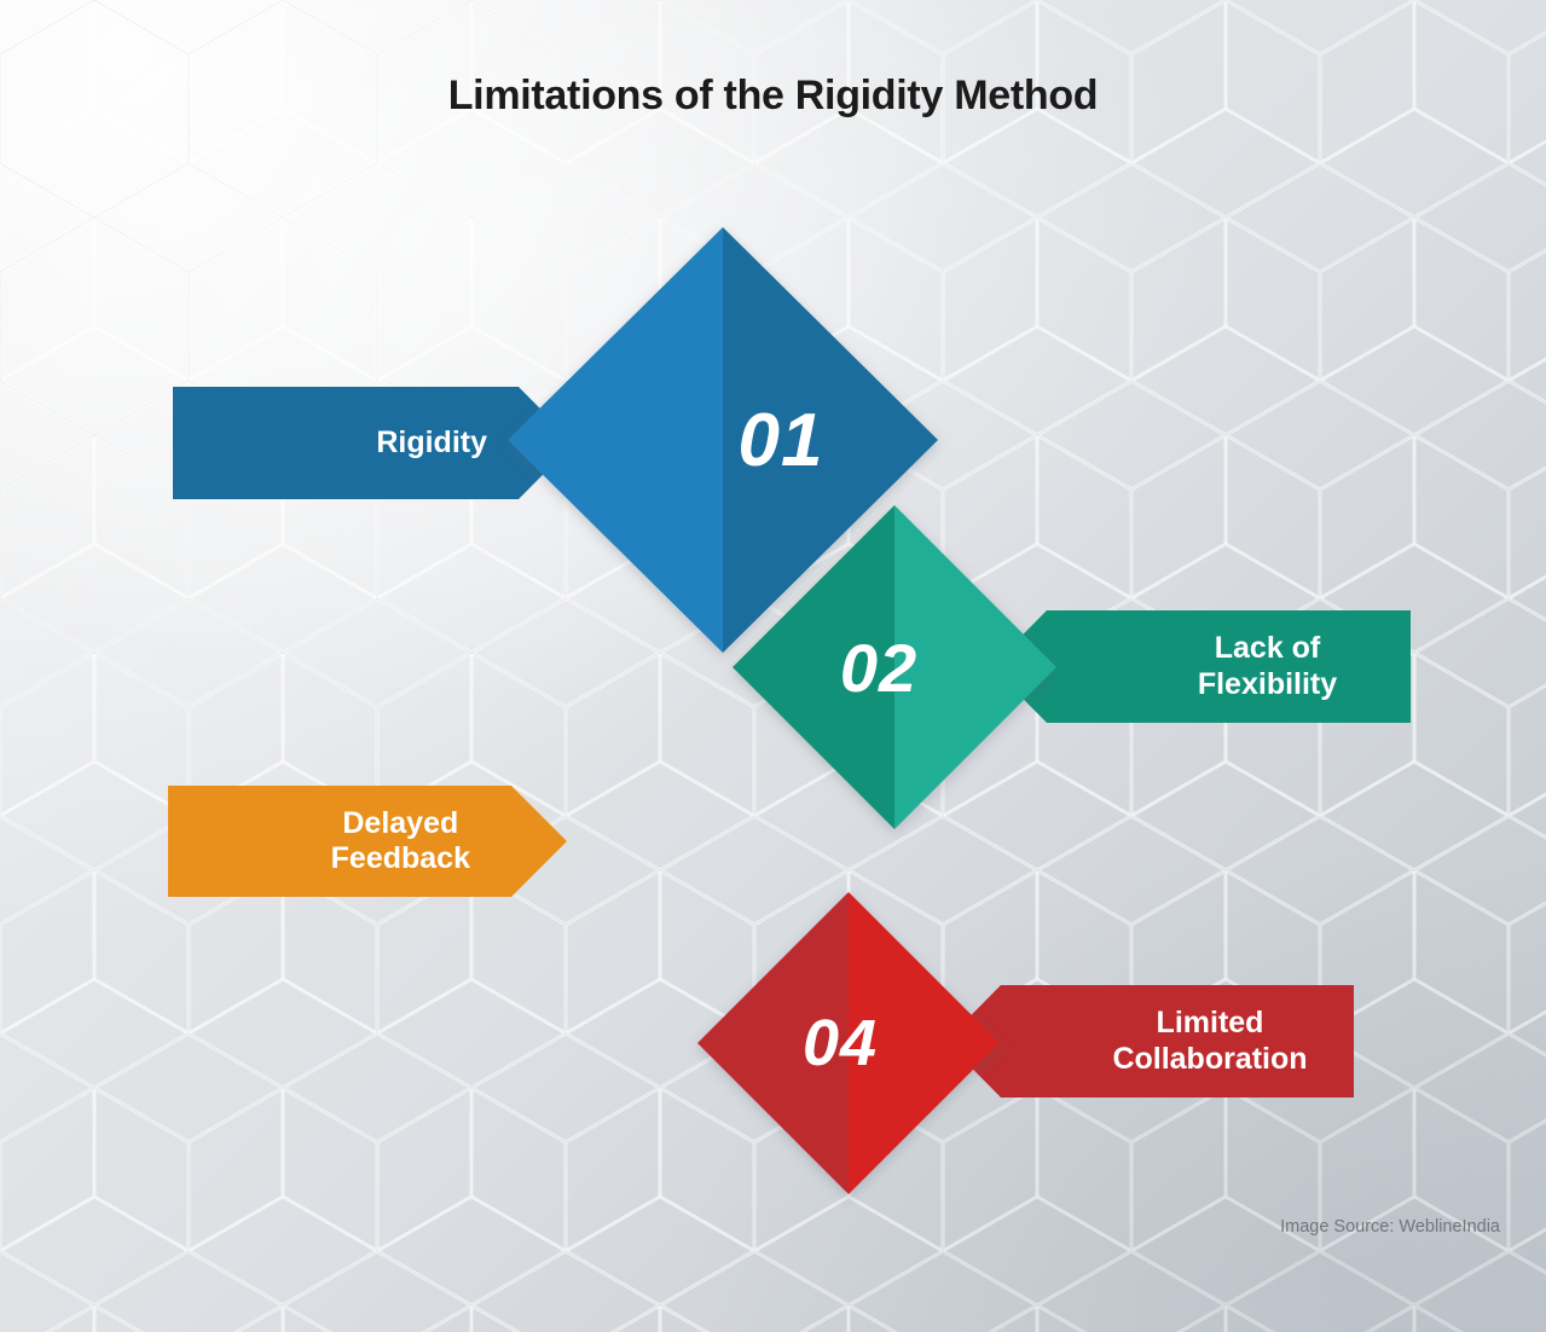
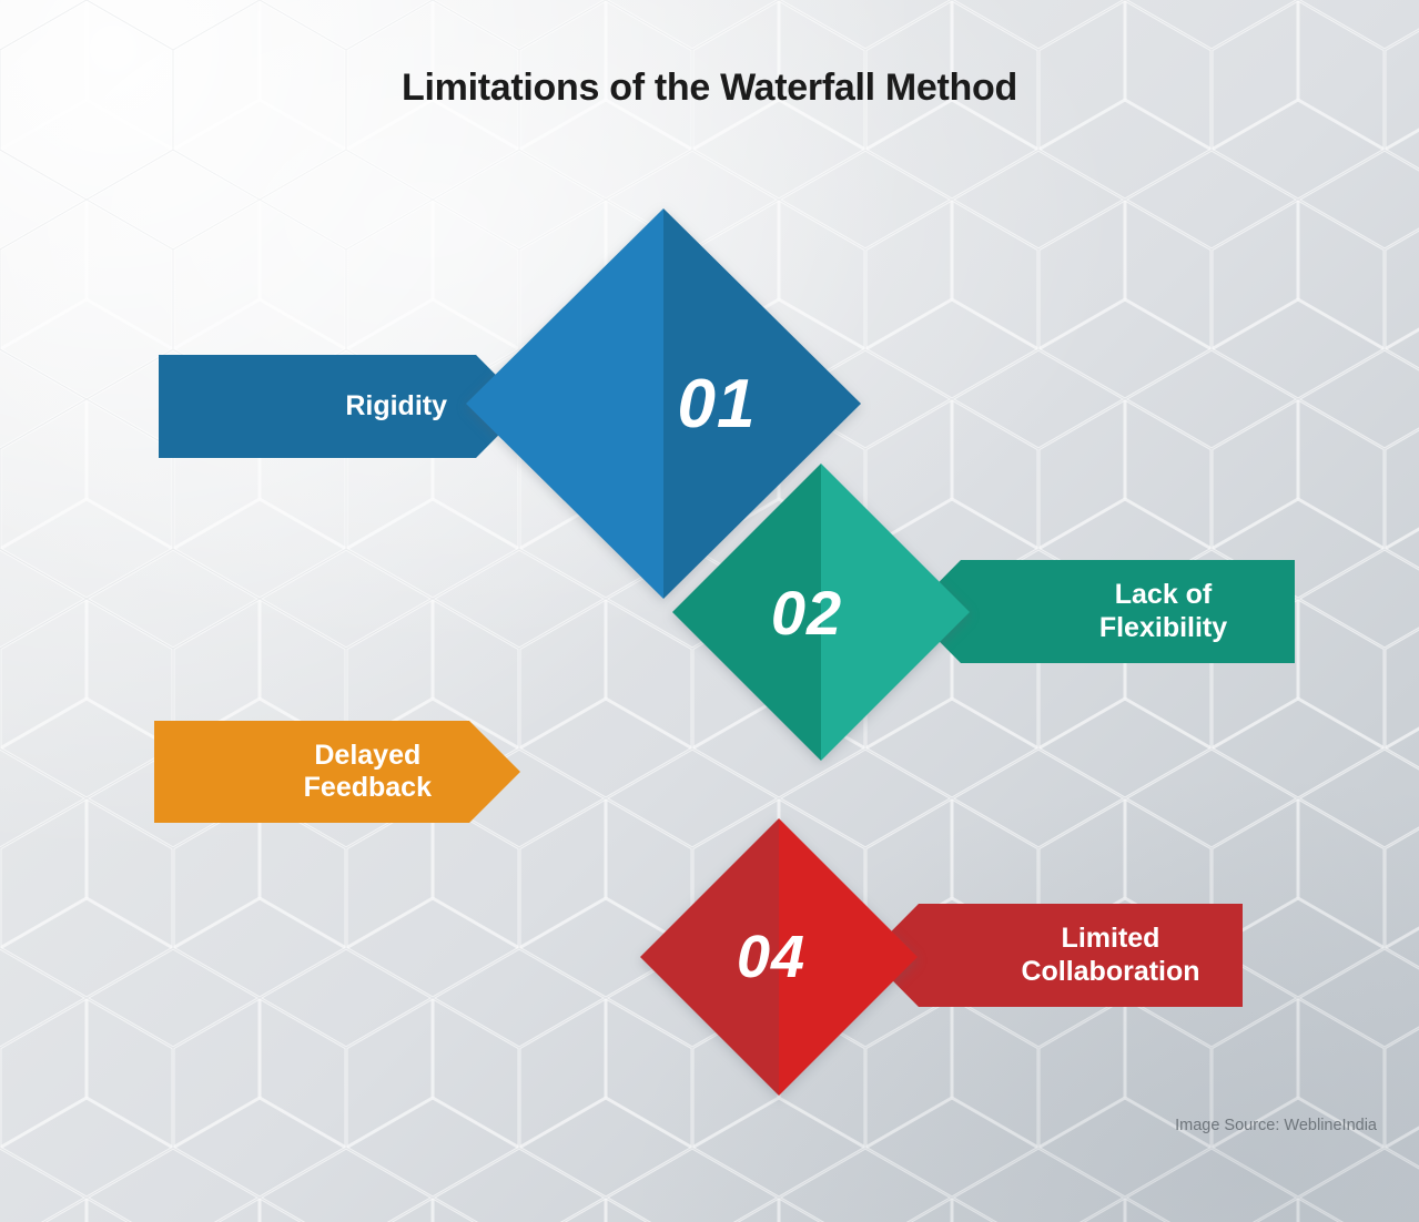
- Limitations of the Rigidity Method
+ Limitations of the Waterfall Method
  Rigidity
  01
  Lack of
  Flexibility
  02
  Delayed
  Feedback
  Limited
  Collaboration
  04
  Image Source: WeblineIndia
